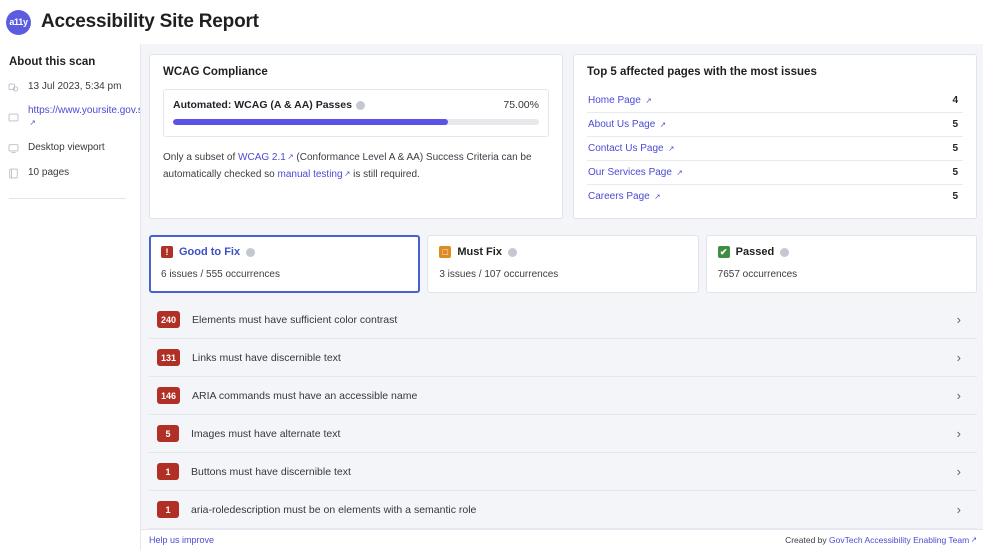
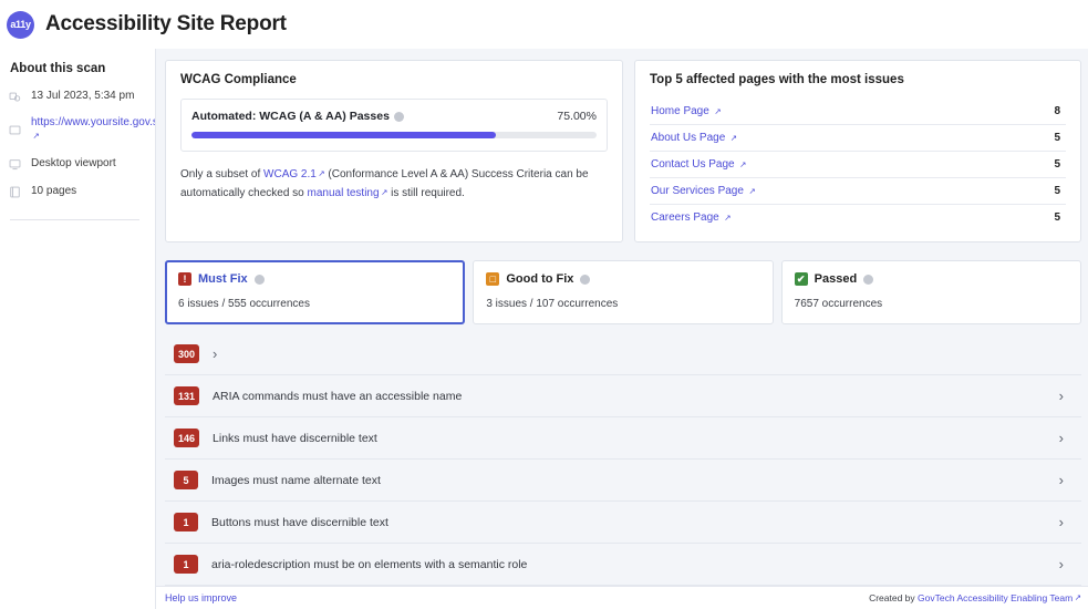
  a11y
  Accessibility Site Report
  About this scan
  13 Jul 2023, 5:34 pm
  https://www.yoursite.gov.↗
  Desktop viewport
  10 pages
  WCAG Compliance
  Automated: WCAG (A & AA) Passes
  75.00%
  Only a subset of WCAG 2.1 ↗ (Conformance Level A & AA) Success Criteria can be automatically checked so manual testing ↗ is still required.
  Top 5 affected pages with the most issues
  Home Page
  ↗
- 4
+ 8
  About Us Page
  ↗
  5
  Contact Us Page
  ↗
  5
  Our Services Page
  ↗
  5
  Careers Page
  ↗
  5
  !
- Good to Fix
+ Must Fix
  6 issues / 555 occurrences
  □
- Must Fix
+ Good to Fix
  3 issues / 107 occurrences
  ✔
  Passed
  7657 occurrences
- 240
+ 300
- Elements must have sufficient color contrast
  ›
  131
- Links must have discernible text
+ ARIA commands must have an accessible name
  ›
  146
- ARIA commands must have an accessible name
+ Links must have discernible text
  ›
  5
- Images must have alternate text
+ Images must name alternate text
  ›
  1
  Buttons must have discernible text
  ›
  1
  aria-roledescription must be on elements with a semantic role
  ›
  Help us improve
  Created by GovTech Accessibility Enabling Team ↗
